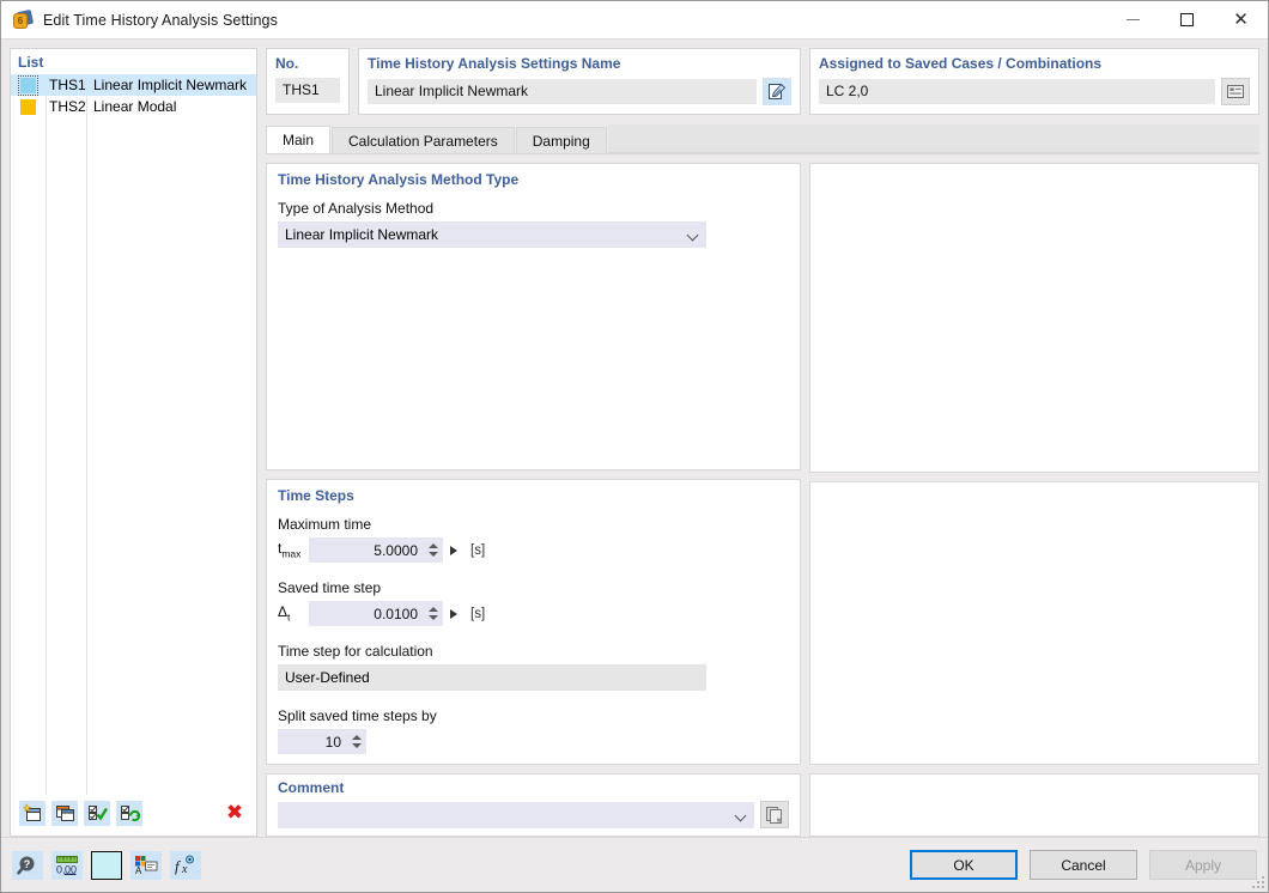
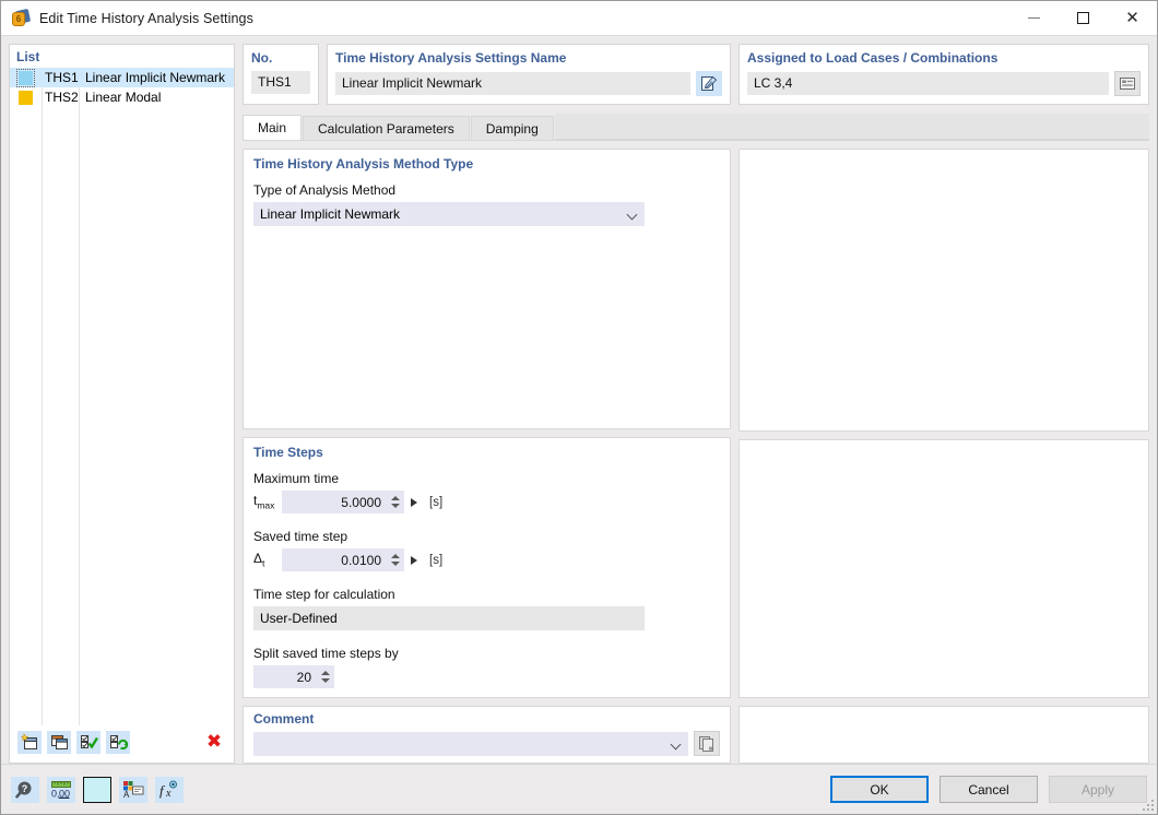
  6
  Edit Time History Analysis Settings
  ✕
  List
  THS1
  Linear Implicit Newmark
  THS2
  Linear Modal
  ✖
  No.
  THS1
  Time History Analysis Settings Name
  Linear Implicit Newmark
- Assigned to Saved Cases / Combinations
+ Assigned to Load Cases / Combinations
- LC 2,0
+ LC 3,4
  Main
  Calculation Parameters
  Damping
  Time History Analysis Method Type
  Type of Analysis Method
  Linear Implicit Newmark
  Time Steps
  Maximum time
  tmax
  5.0000
  [s]
  Saved time step
  Δt
  0.0100
  [s]
  Time step for calculation
  User-Defined
  Split saved time steps by
- 10
+ 20
  Comment
  ?
  0,
  00
  A
  f
  x
  OK
  Cancel
  Apply
